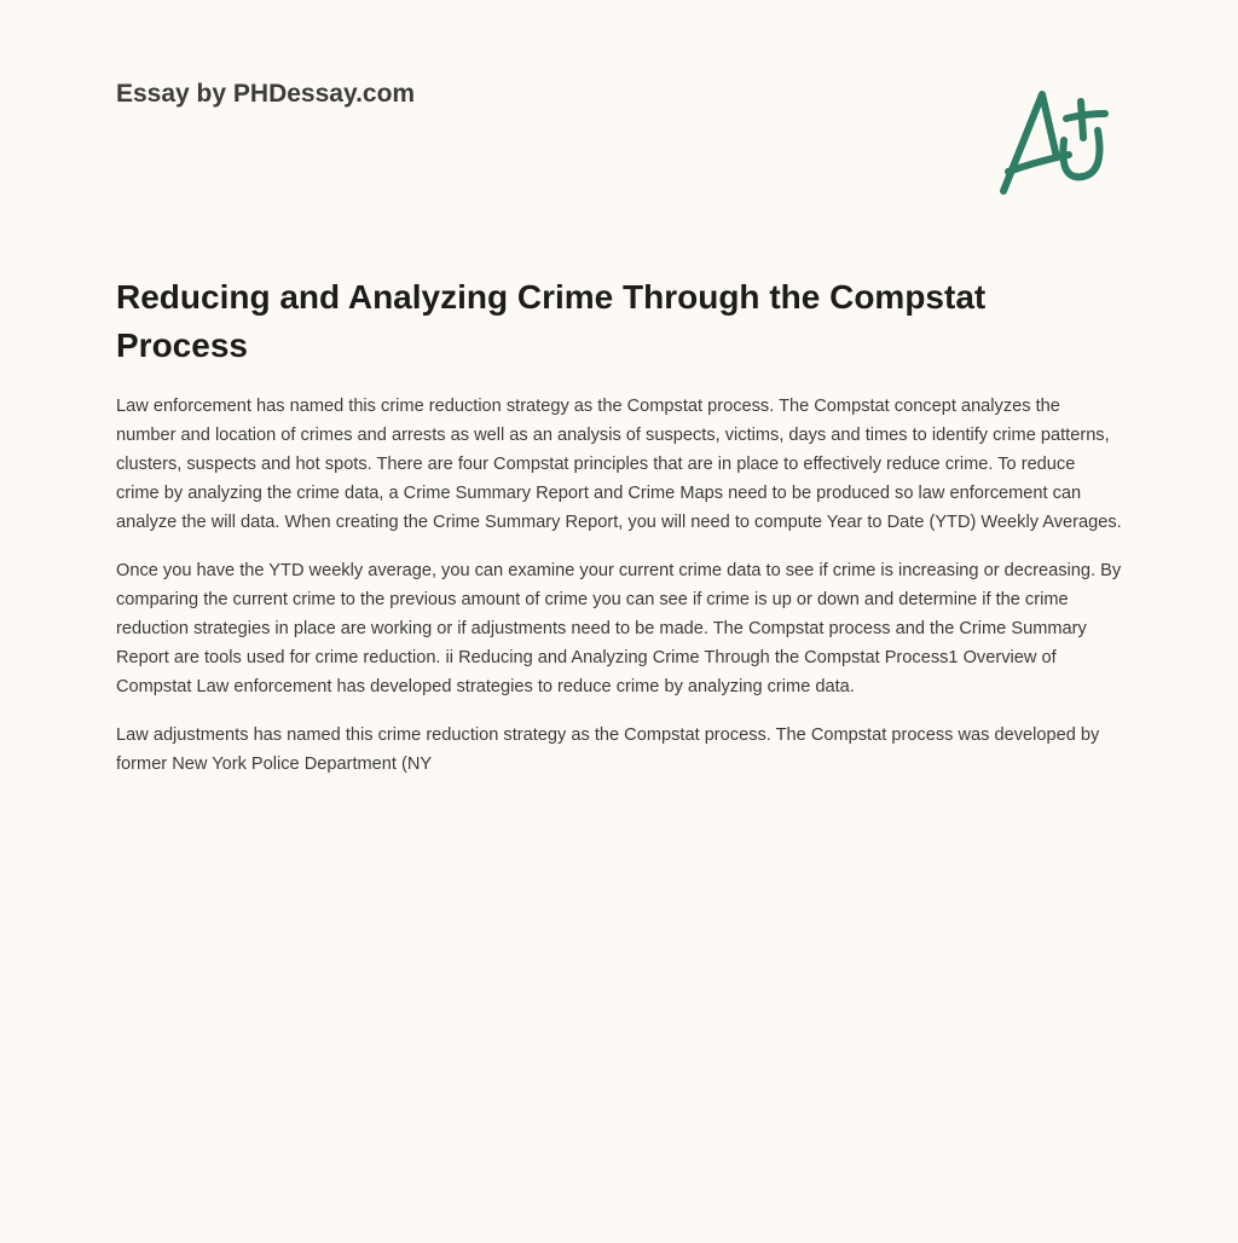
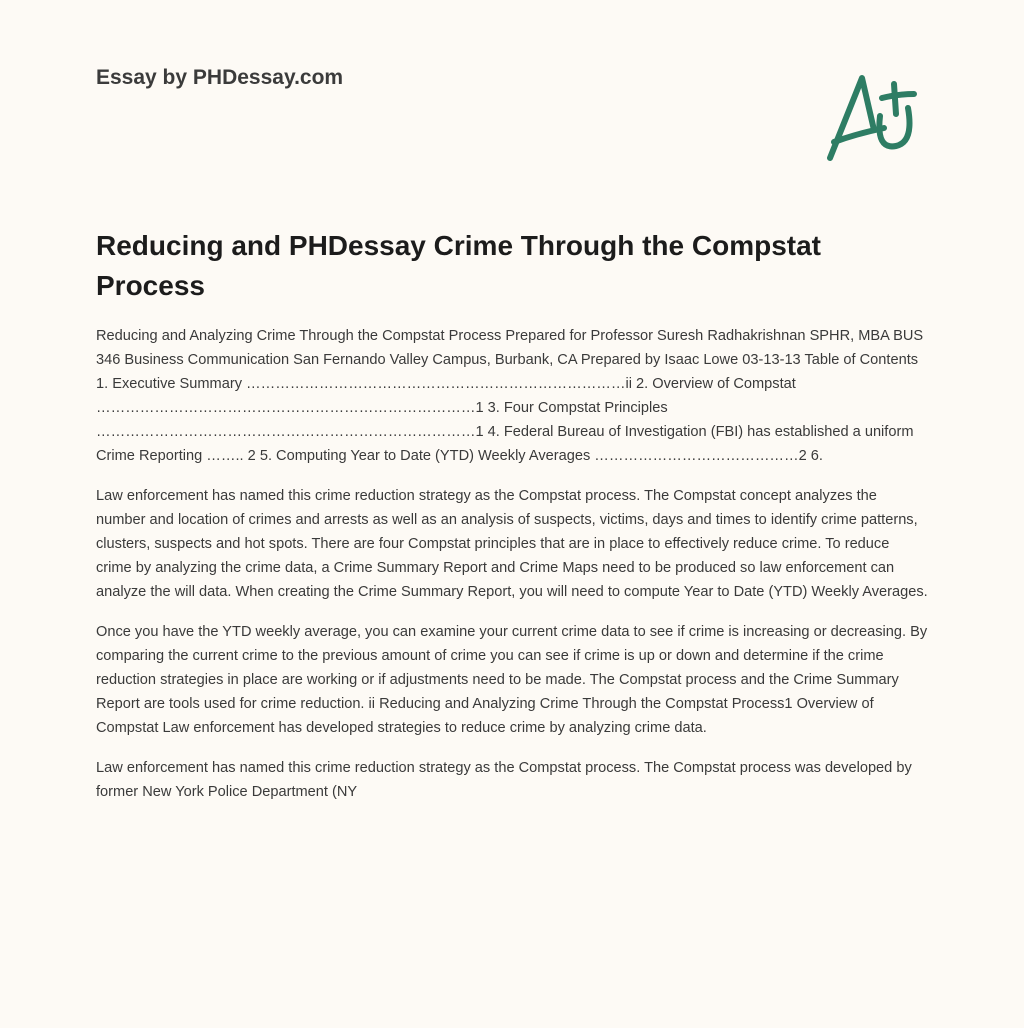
  Essay by PHDessay.com
- Reducing and Analyzing Crime Through the Compstat Process
+ Reducing and PHDessay Crime Through the Compstat Process
+ Reducing and Analyzing Crime Through the Compstat Process Prepared for Professor Suresh Radhakrishnan SPHR, MBA BUS 346 Business Communication San Fernando Valley Campus, Burbank, CA Prepared by Isaac Lowe 03-13-13 Table of Contents 1. Executive Summary ……………………………………………………………………ii 2. Overview of Compstat ……………………………………………………………………1 3. Four Compstat Principles ……………………………………………………………………1 4. Federal Bureau of Investigation (FBI) has established a uniform Crime Reporting …….. 2 5. Computing Year to Date (YTD) Weekly Averages ……………………………………2 6.
  Law enforcement has named this crime reduction strategy as the Compstat process. The Compstat concept analyzes the number and location of crimes and arrests as well as an analysis of suspects, victims, days and times to identify crime patterns, clusters, suspects and hot spots. There are four Compstat principles that are in place to effectively reduce crime. To reduce crime by analyzing the crime data, a Crime Summary Report and Crime Maps need to be produced so law enforcement can analyze the will data. When creating the Crime Summary Report, you will need to compute Year to Date (YTD) Weekly Averages.
  Once you have the YTD weekly average, you can examine your current crime data to see if crime is increasing or decreasing. By comparing the current crime to the previous amount of crime you can see if crime is up or down and determine if the crime reduction strategies in place are working or if adjustments need to be made. The Compstat process and the Crime Summary Report are tools used for crime reduction. ii Reducing and Analyzing Crime Through the Compstat Process1 Overview of Compstat Law enforcement has developed strategies to reduce crime by analyzing crime data.
- Law adjustments has named this crime reduction strategy as the Compstat process. The Compstat process was developed by former New York Police Department (NY
+ Law enforcement has named this crime reduction strategy as the Compstat process. The Compstat process was developed by former New York Police Department (NY
